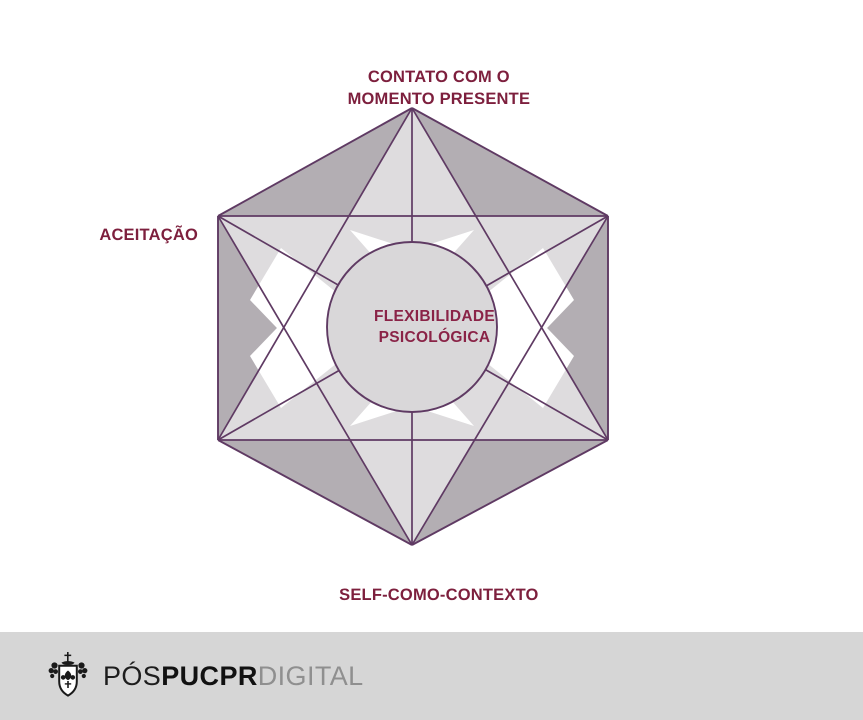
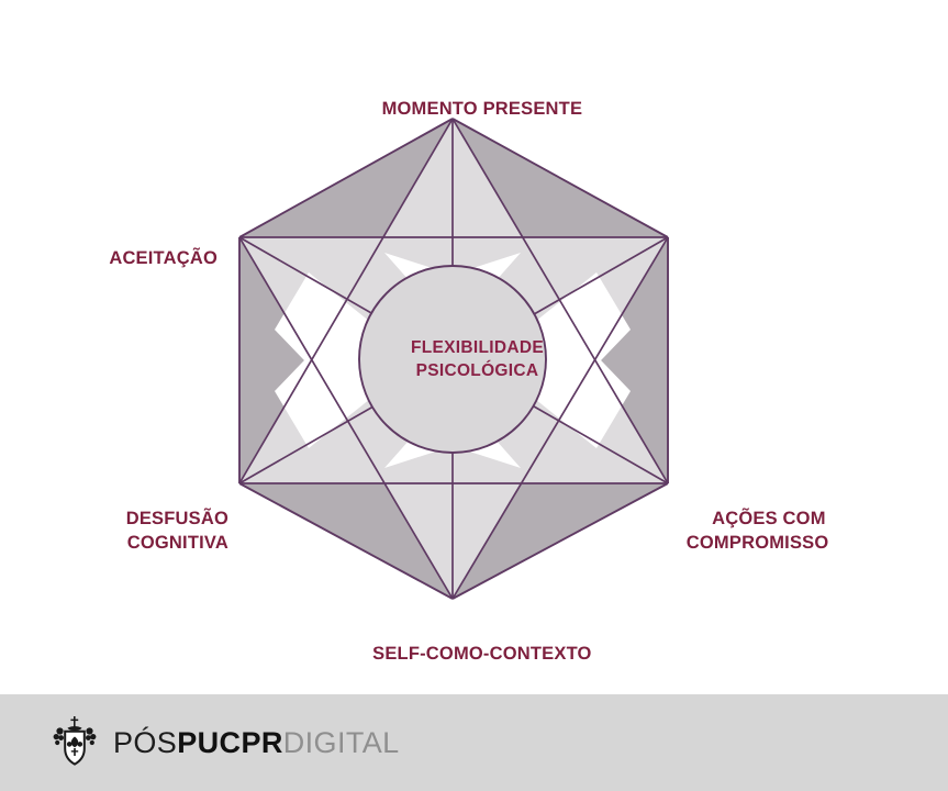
- CONTATO COM O
  MOMENTO PRESENTE
  ACEITAÇÃO
+ DESFUSÃO
+ COGNITIVA
+ AÇÕES COM
+ COMPROMISSO
  SELF-COMO-CONTEXTO
  FLEXIBILIDADE
  PSICOLÓGICA
  PÓS
  PUCPR
  DIGITAL
